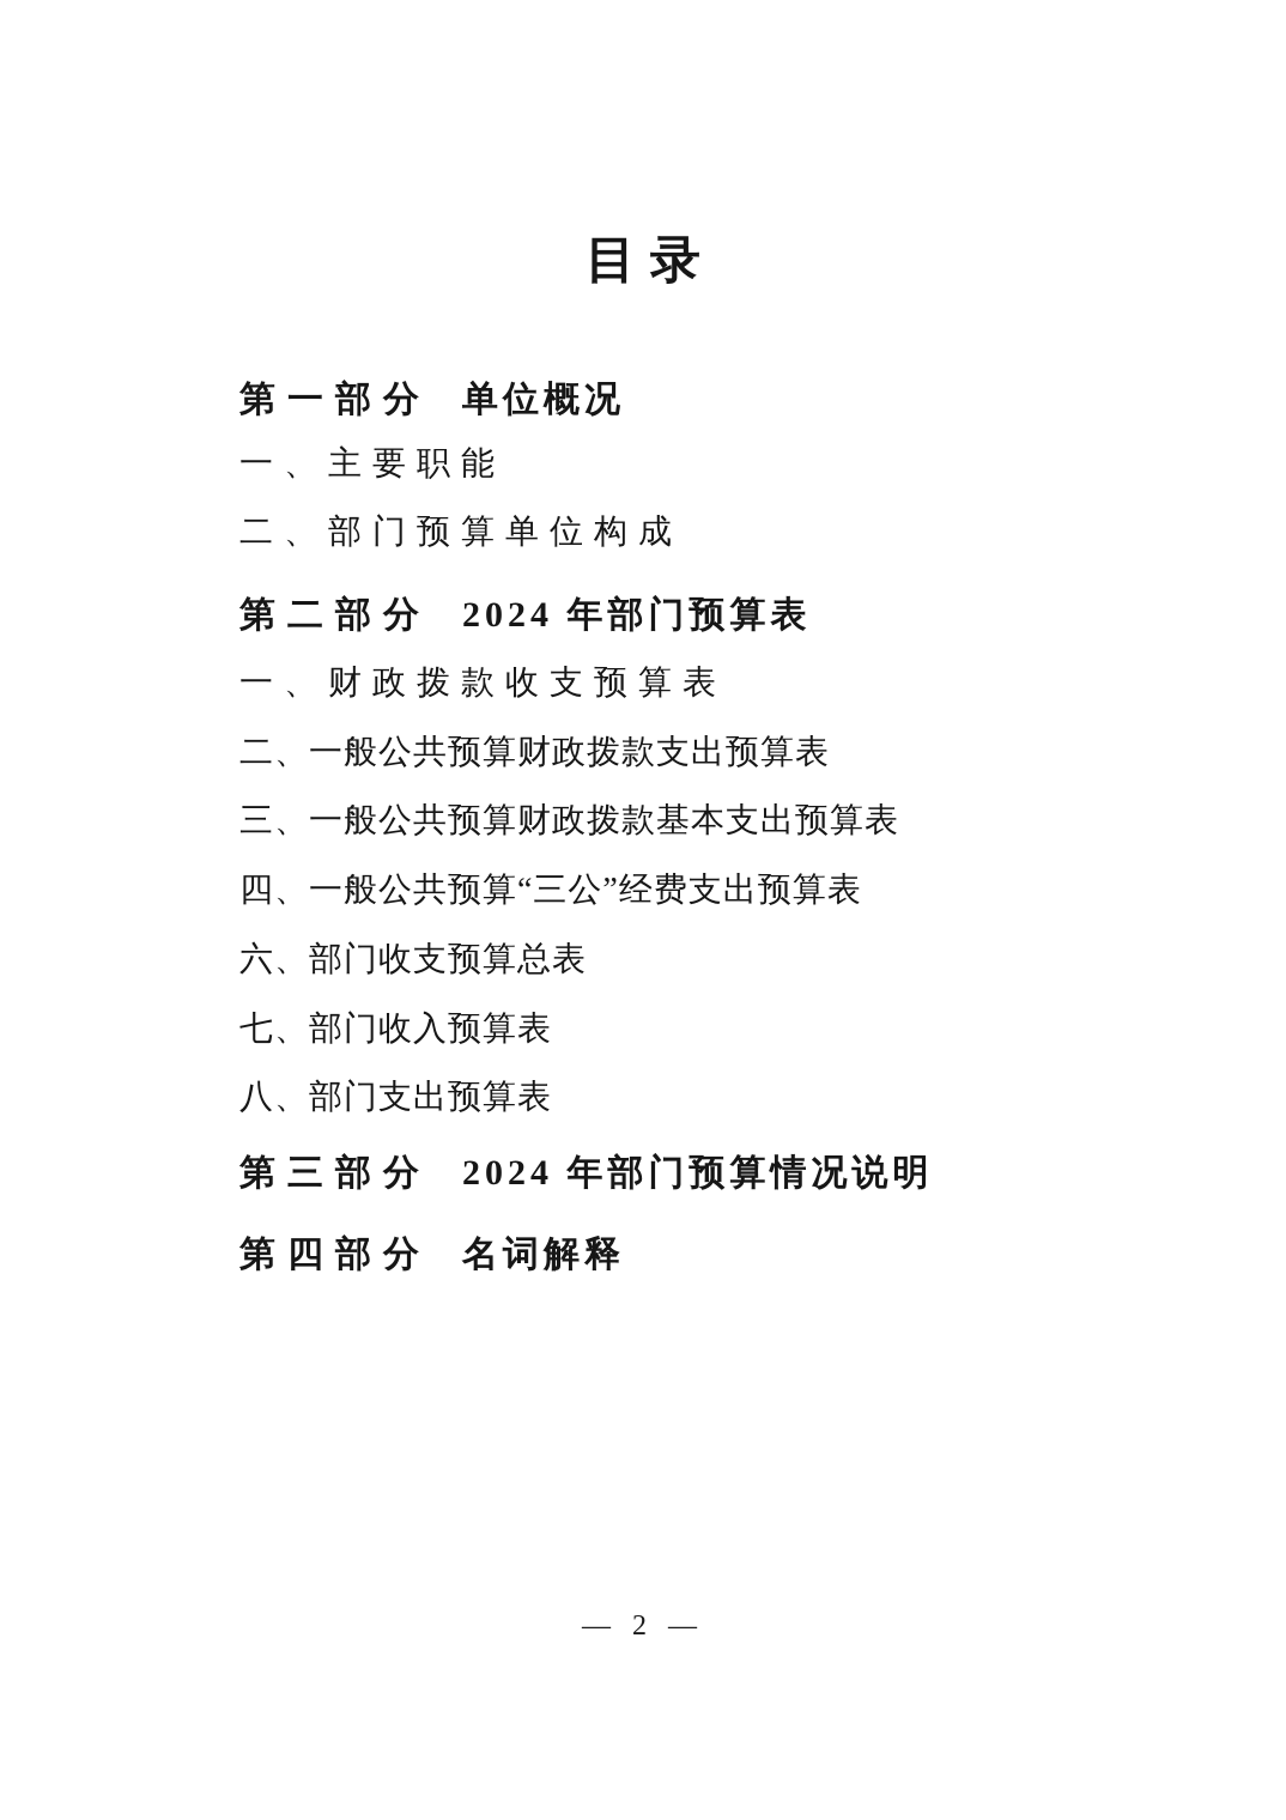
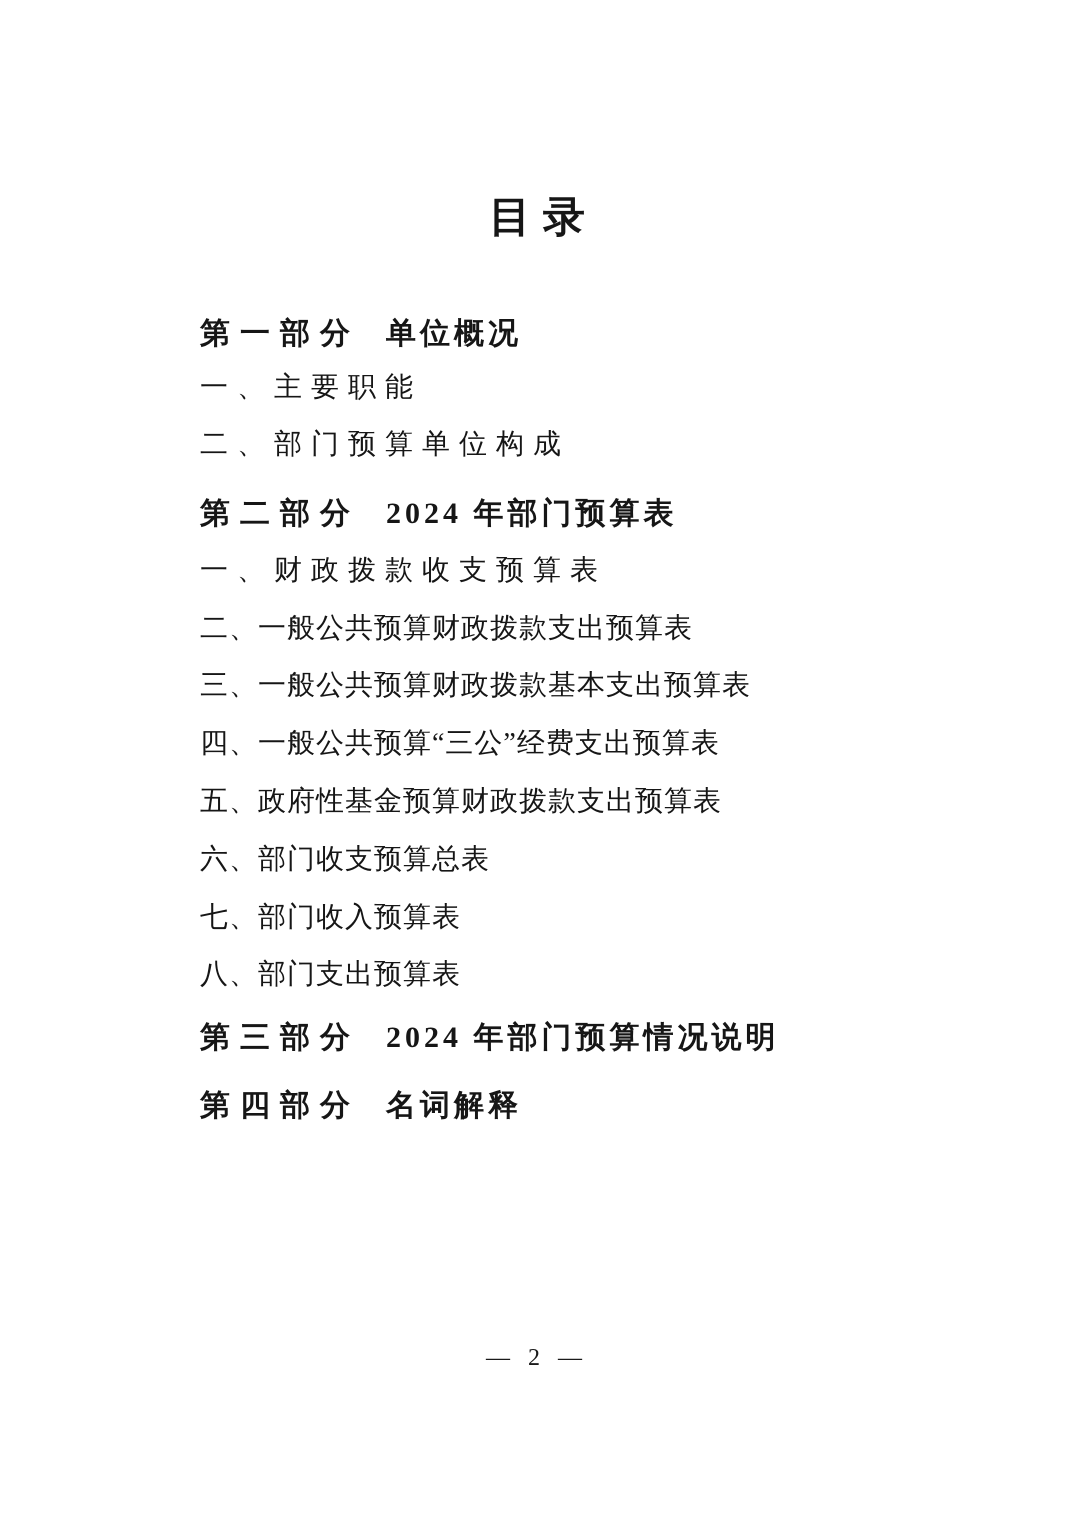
  目录
  第一部分 单位概况
  一、主要职能
  二、部门预算单位构成
  第二部分 2024 年部门预算表
  一、财政拨款收支预算表
  二、一般公共预算财政拨款支出预算表
  三、一般公共预算财政拨款基本支出预算表
  四、一般公共预算“三公”经费支出预算表
+ 五、政府性基金预算财政拨款支出预算表
  六、部门收支预算总表
  七、部门收入预算表
  八、部门支出预算表
  第三部分 2024 年部门预算情况说明
  第四部分 名词解释
  — 2 —
